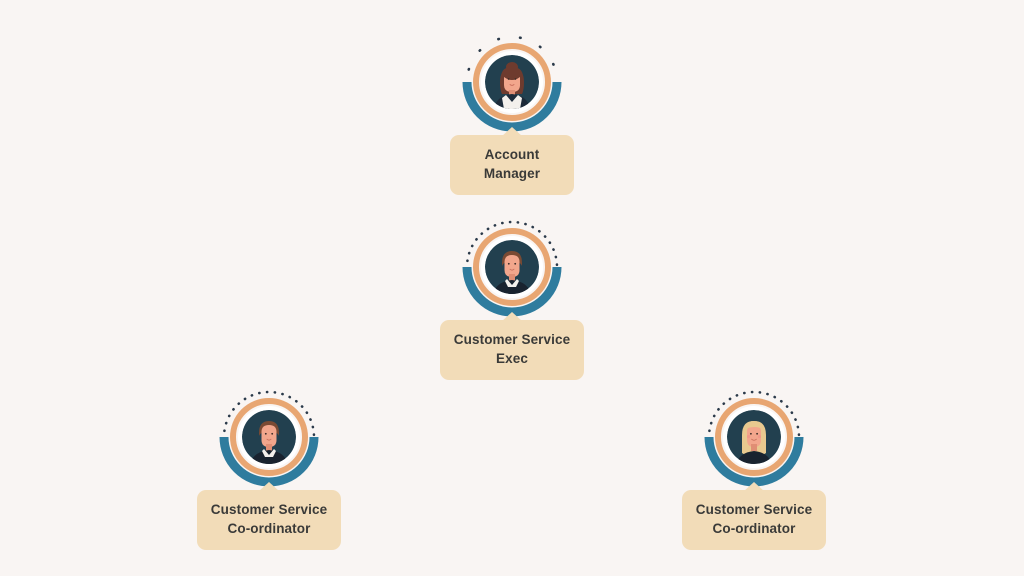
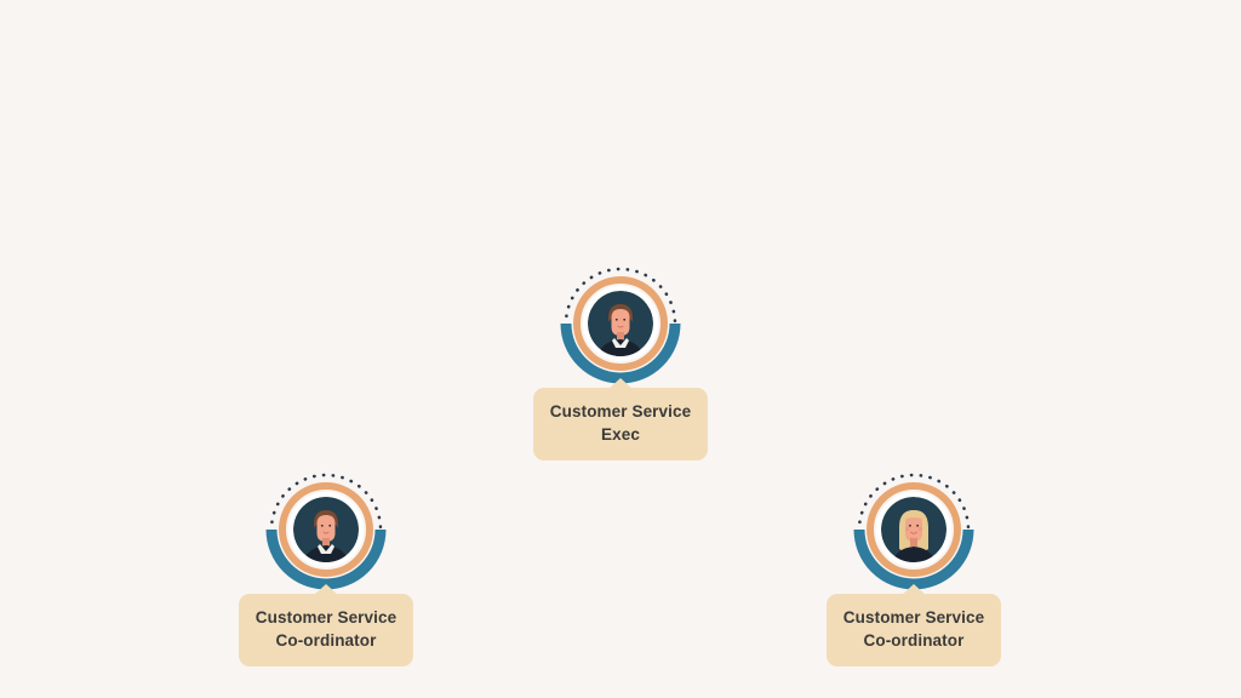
- Account
- Manager
  Customer Service
  Exec
  Customer Service
  Co-ordinator
  Customer Service
  Co-ordinator
